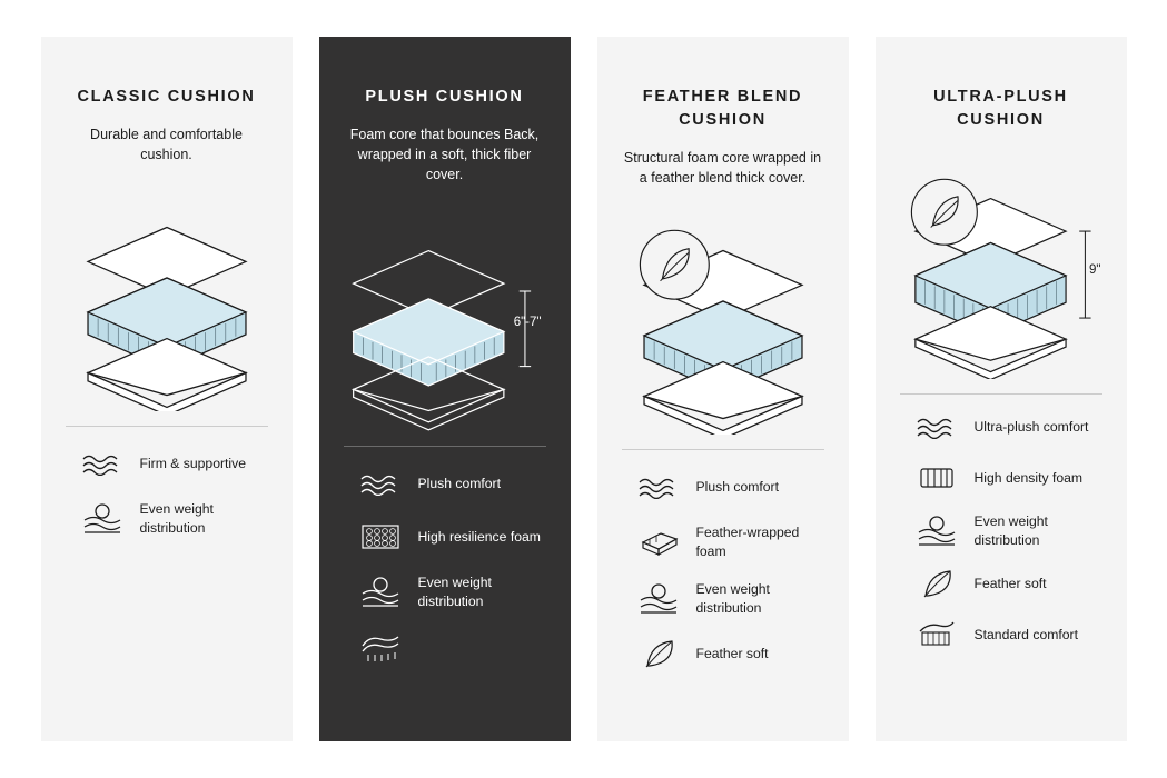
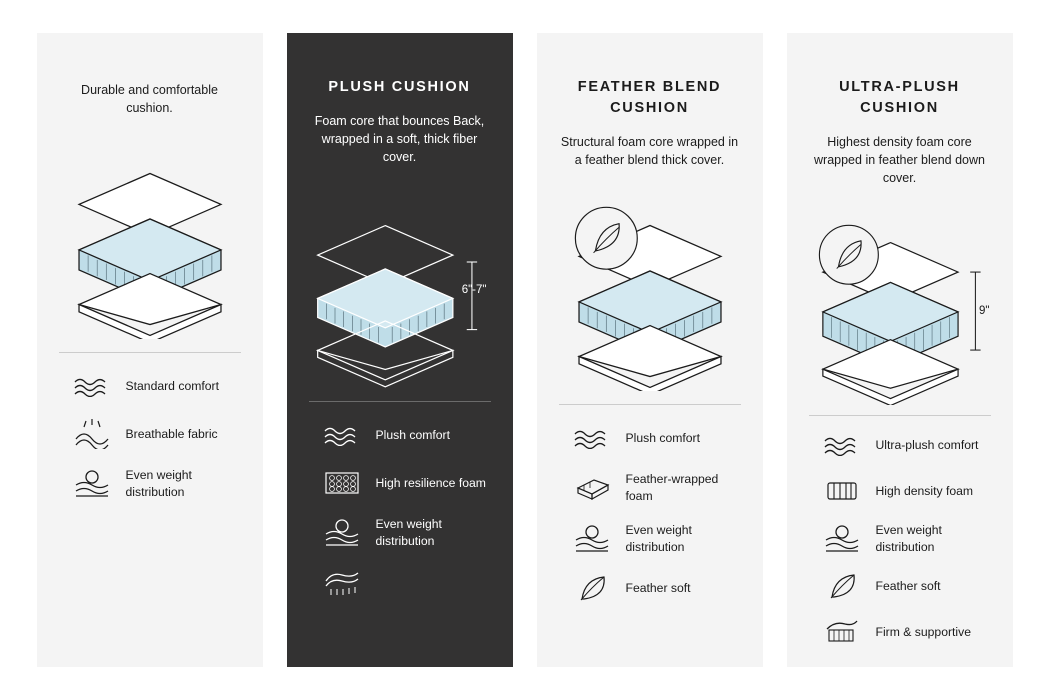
- CLASSIC CUSHION
  Durable and comfortable cushion.
- Firm & supportive
+ Standard comfort
+ Breathable fabric
  Even weight distribution
  PLUSH CUSHION
  Foam core that bounces Back, wrapped in a soft, thick fiber cover.
  6"-7"
  Plush comfort
  High resilience foam
  Even weight distribution
  FEATHER BLEND CUSHION
  Structural foam core wrapped in a feather blend thick cover.
  Plush comfort
  Feather-wrapped foam
  Even weight distribution
  Feather soft
  ULTRA-PLUSH CUSHION
+ Highest density foam core wrapped in feather blend down cover.
  9"
  Ultra-plush comfort
  High density foam
  Even weight distribution
  Feather soft
- Standard comfort
+ Firm & supportive
